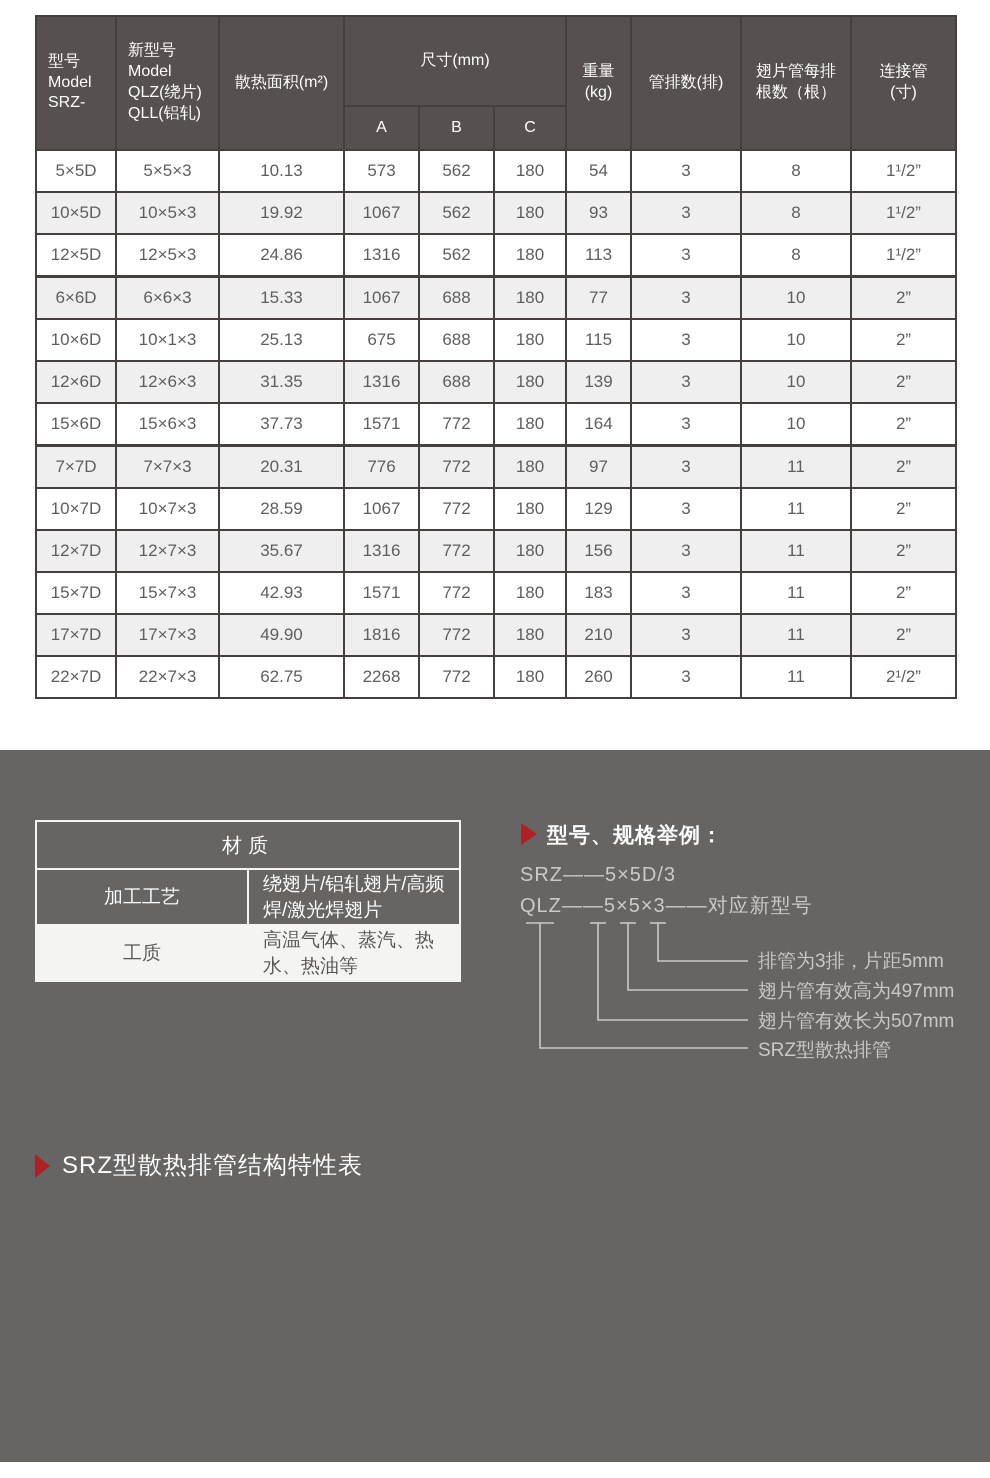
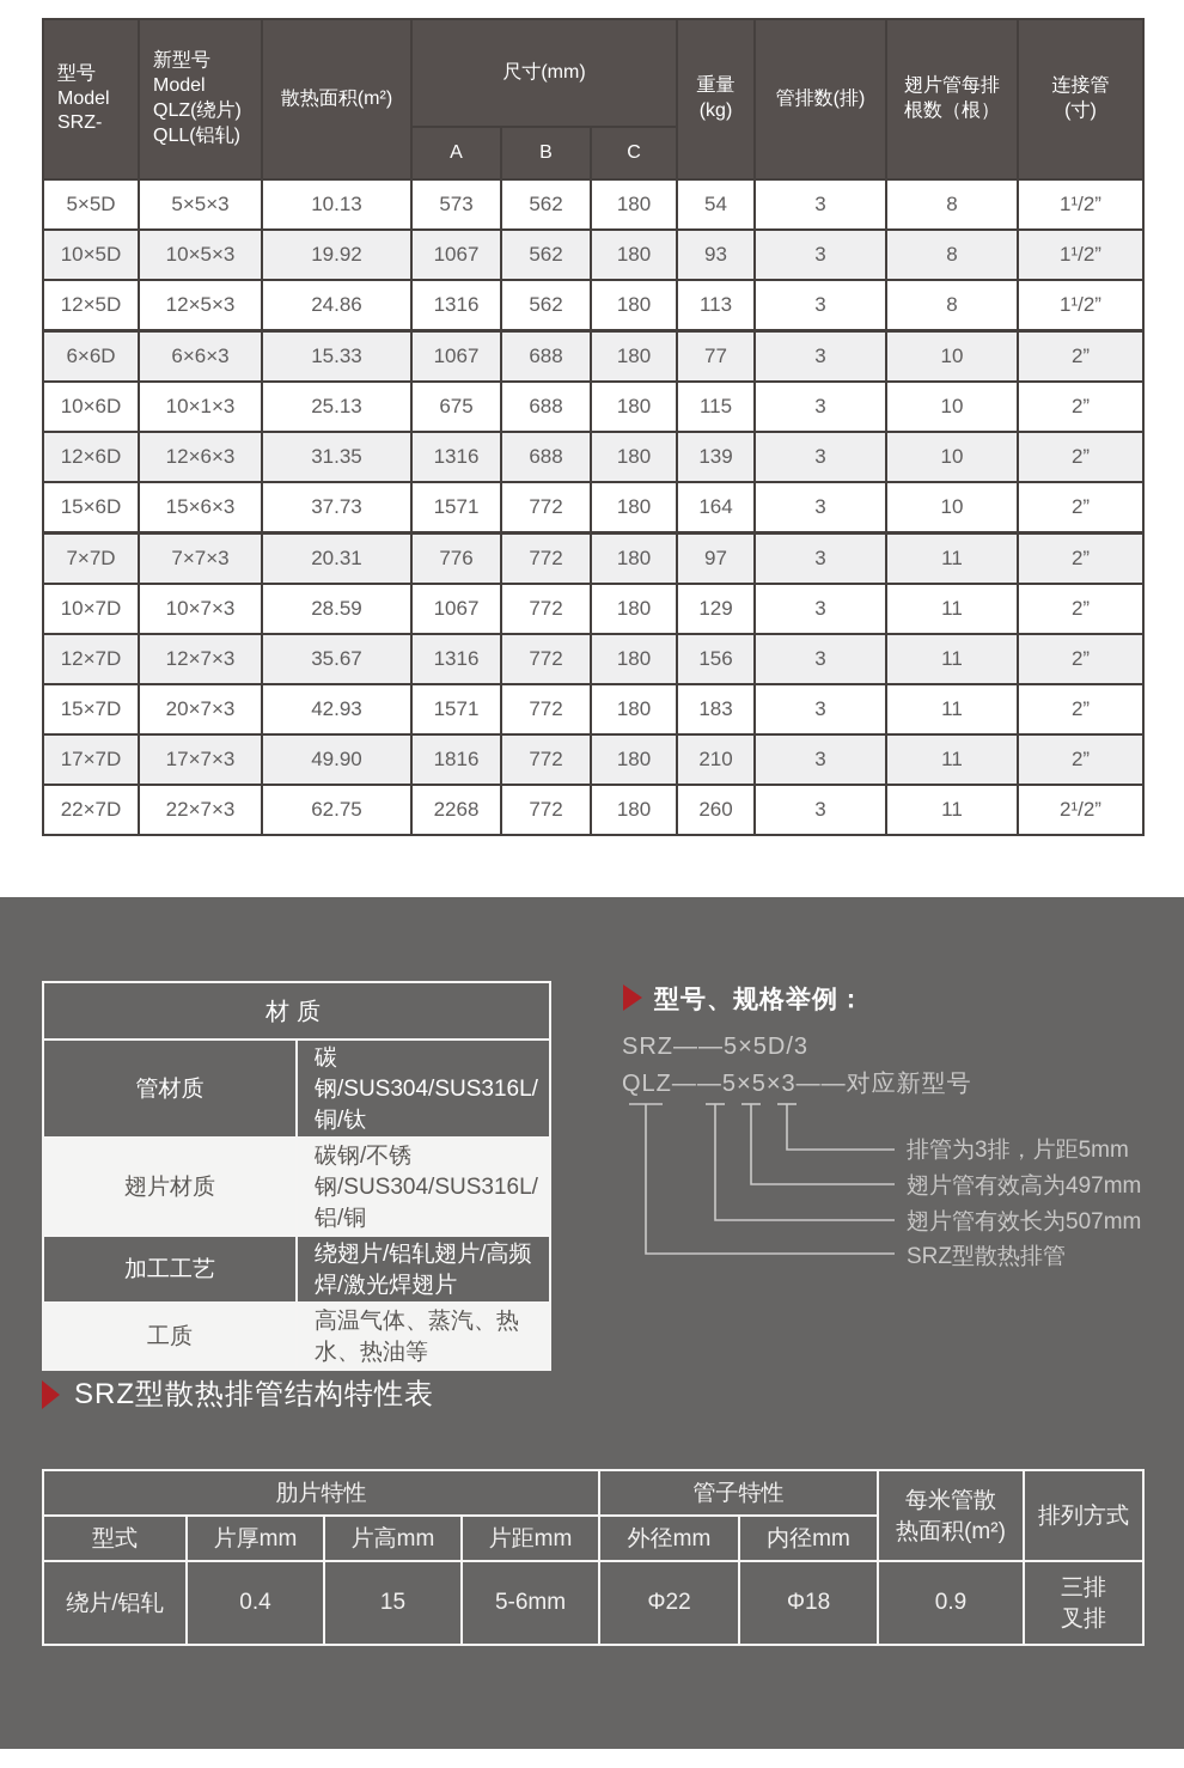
  型号 Model SRZ-	新型号 Model QLZ(绕片) QLL(铝轧)	散热面积(m²)	尺寸(mm)	重量 (kg)	管排数(排)	翅片管每排 根数（根）	连接管 (寸)
  A	B	C
  5×5D	5×5×3	10.13	573	562	180	54	3	8	1¹/2”
  10×5D	10×5×3	19.92	1067	562	180	93	3	8	1¹/2”
  12×5D	12×5×3	24.86	1316	562	180	113	3	8	1¹/2”
  6×6D	6×6×3	15.33	1067	688	180	77	3	10	2”
  10×6D	10×1×3	25.13	675	688	180	115	3	10	2”
  12×6D	12×6×3	31.35	1316	688	180	139	3	10	2”
  15×6D	15×6×3	37.73	1571	772	180	164	3	10	2”
  7×7D	7×7×3	20.31	776	772	180	97	3	11	2”
  10×7D	10×7×3	28.59	1067	772	180	129	3	11	2”
  12×7D	12×7×3	35.67	1316	772	180	156	3	11	2”
- 15×7D	15×7×3	42.93	1571	772	180	183	3	11	2”
+ 15×7D	20×7×3	42.93	1571	772	180	183	3	11	2”
  17×7D	17×7×3	49.90	1816	772	180	210	3	11	2”
  22×7D	22×7×3	62.75	2268	772	180	260	3	11	2¹/2”
  材质
+ 管材质	碳钢/SUS304/SUS316L/铜/钛
+ 翅片材质	碳钢/不锈钢/SUS304/SUS316L/铝/铜
  加工工艺	绕翅片/铝轧翅片/高频焊/激光焊翅片
  工质	高温气体、蒸汽、热水、热油等
  型号、规格举例：
  SRZ——5×5D/3
  QLZ——5×5×3——对应新型号
  排管为3排，片距5mm
  翅片管有效高为497mm
  翅片管有效长为507mm
  SRZ型散热排管
  SRZ型散热排管结构特性表
+ 肋片特性	管子特性	每米管散 热面积(m²)	排列方式
+ 型式	片厚mm	片高mm	片距mm	外径mm	内径mm
+ 绕片/铝轧	0.4	15	5-6mm	Φ22	Φ18	0.9	三排 叉排
